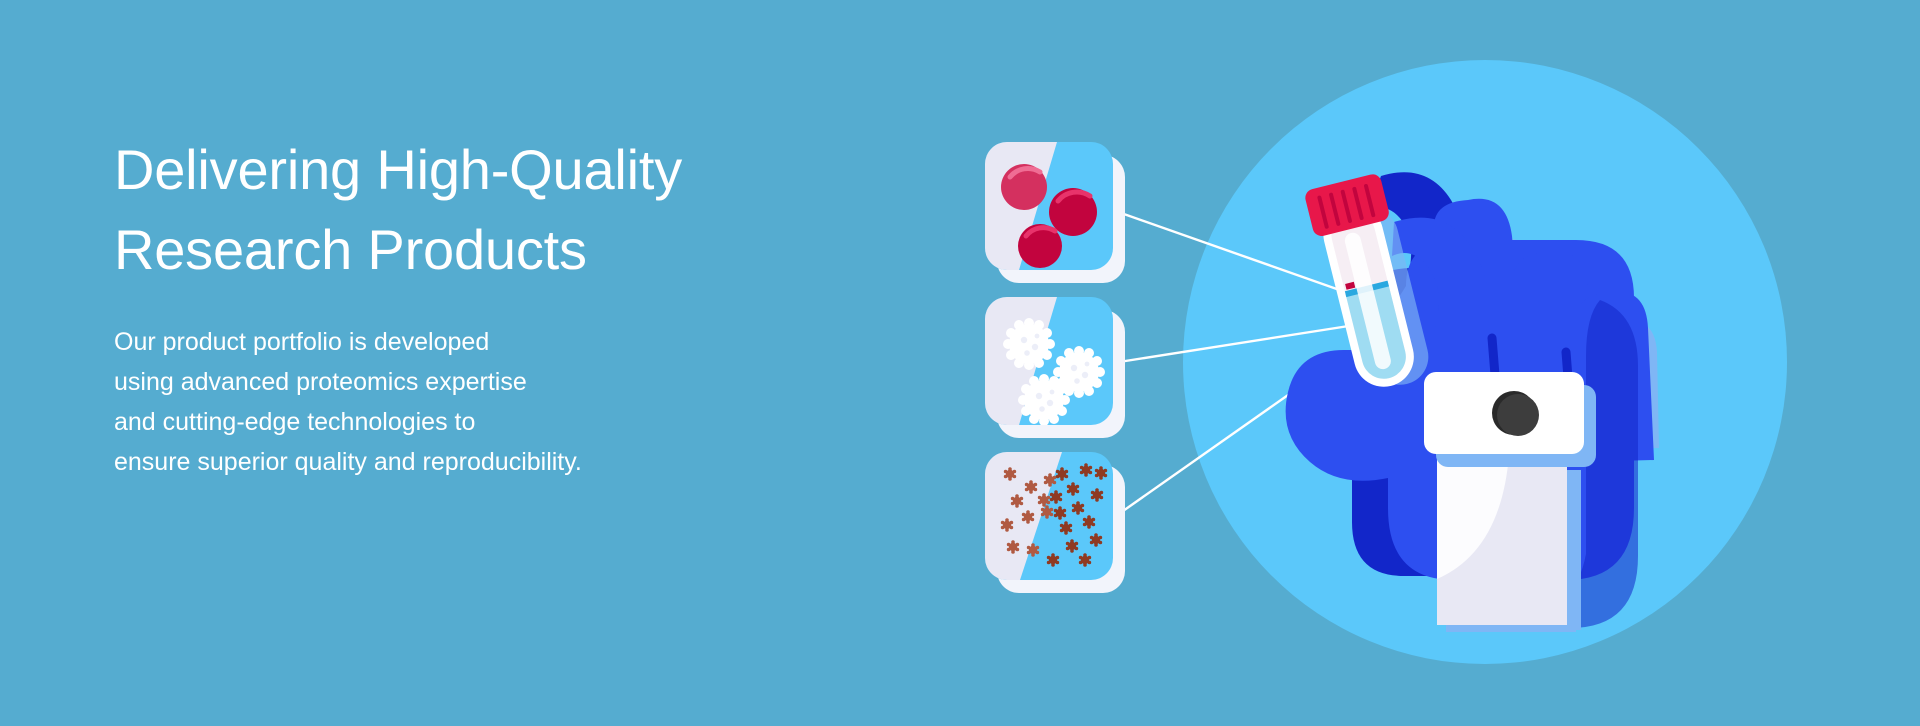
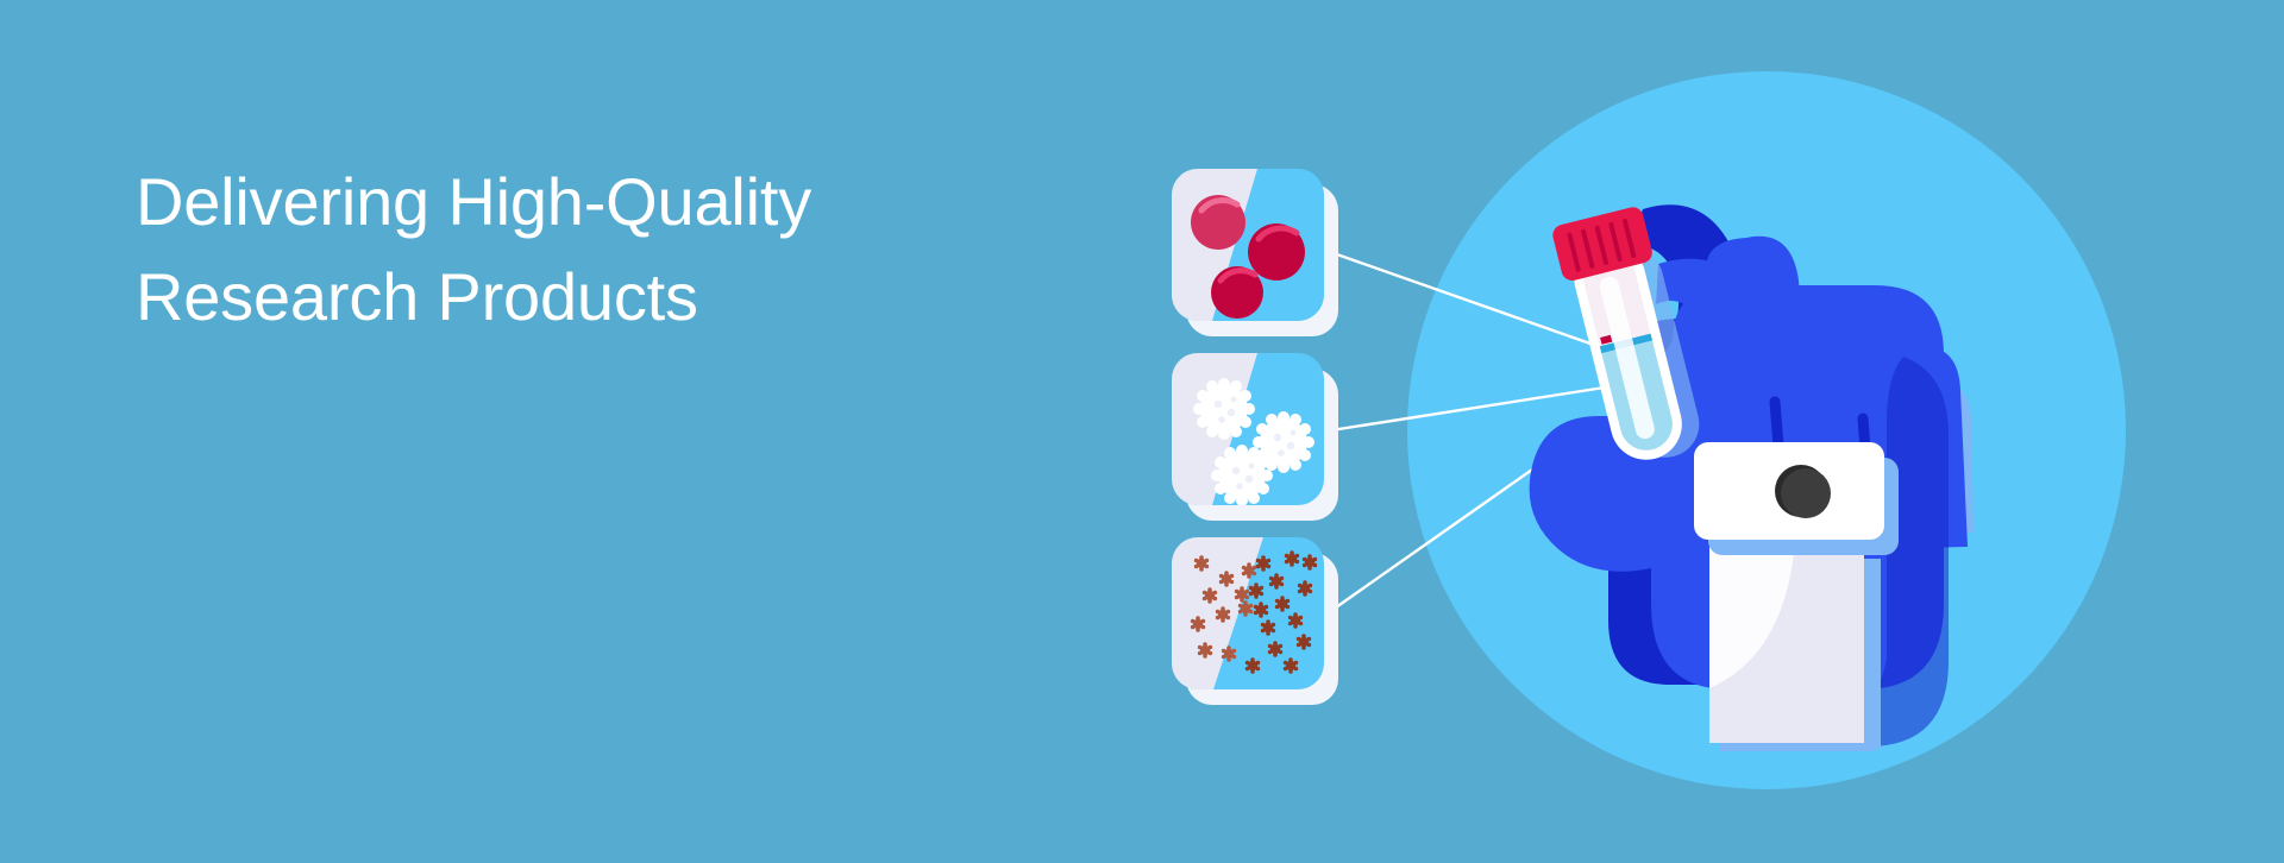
  Delivering High-Quality
  Research Products
- Our product portfolio is developed
- using advanced proteomics expertise
- and cutting-edge technologies to
- ensure superior quality and reproducibility.
